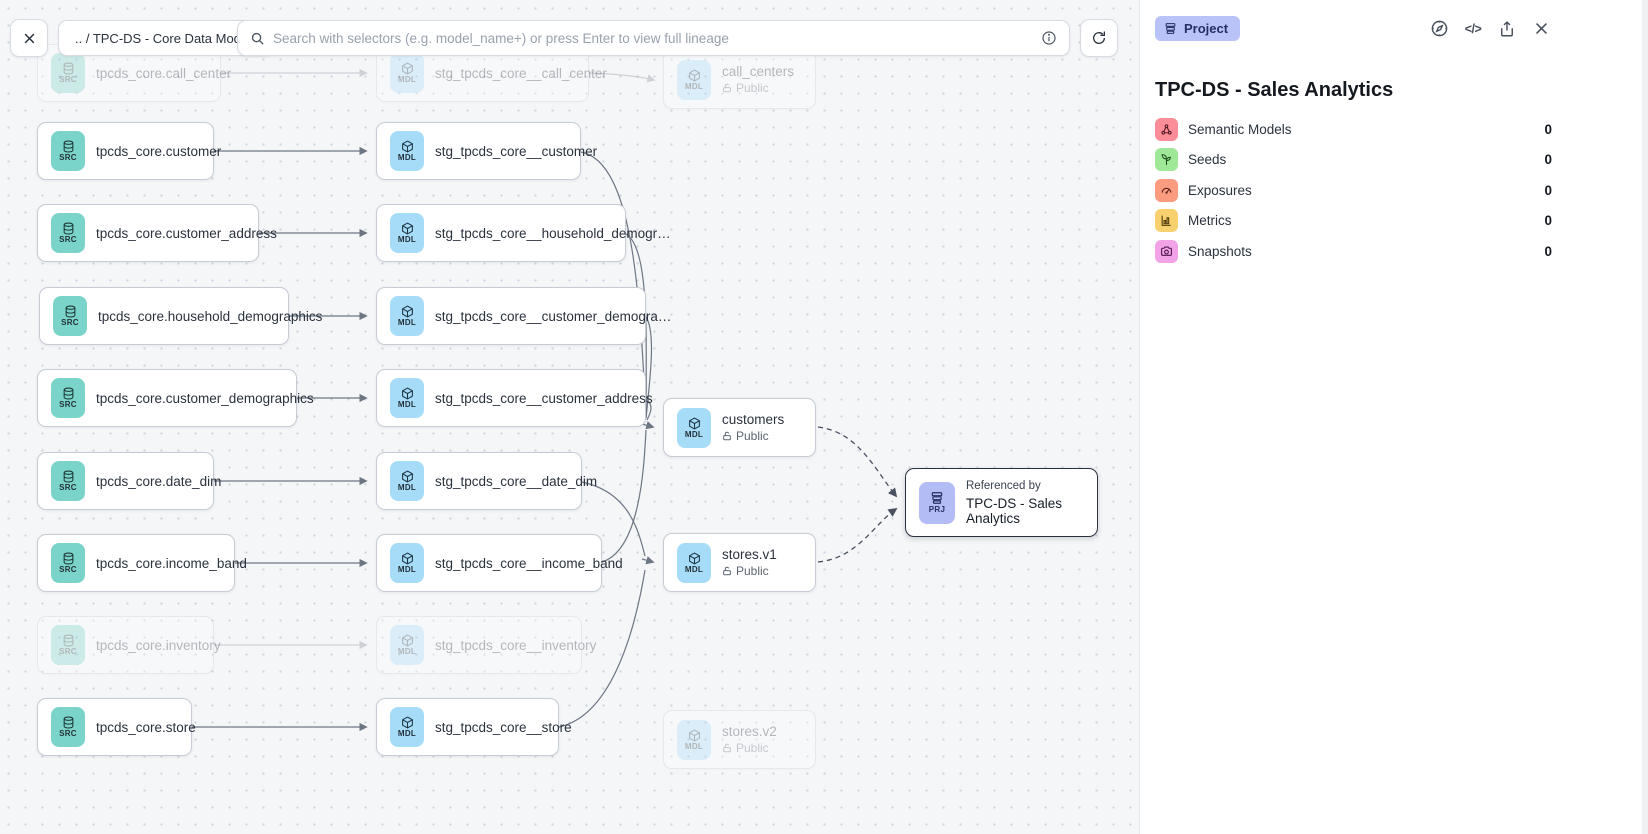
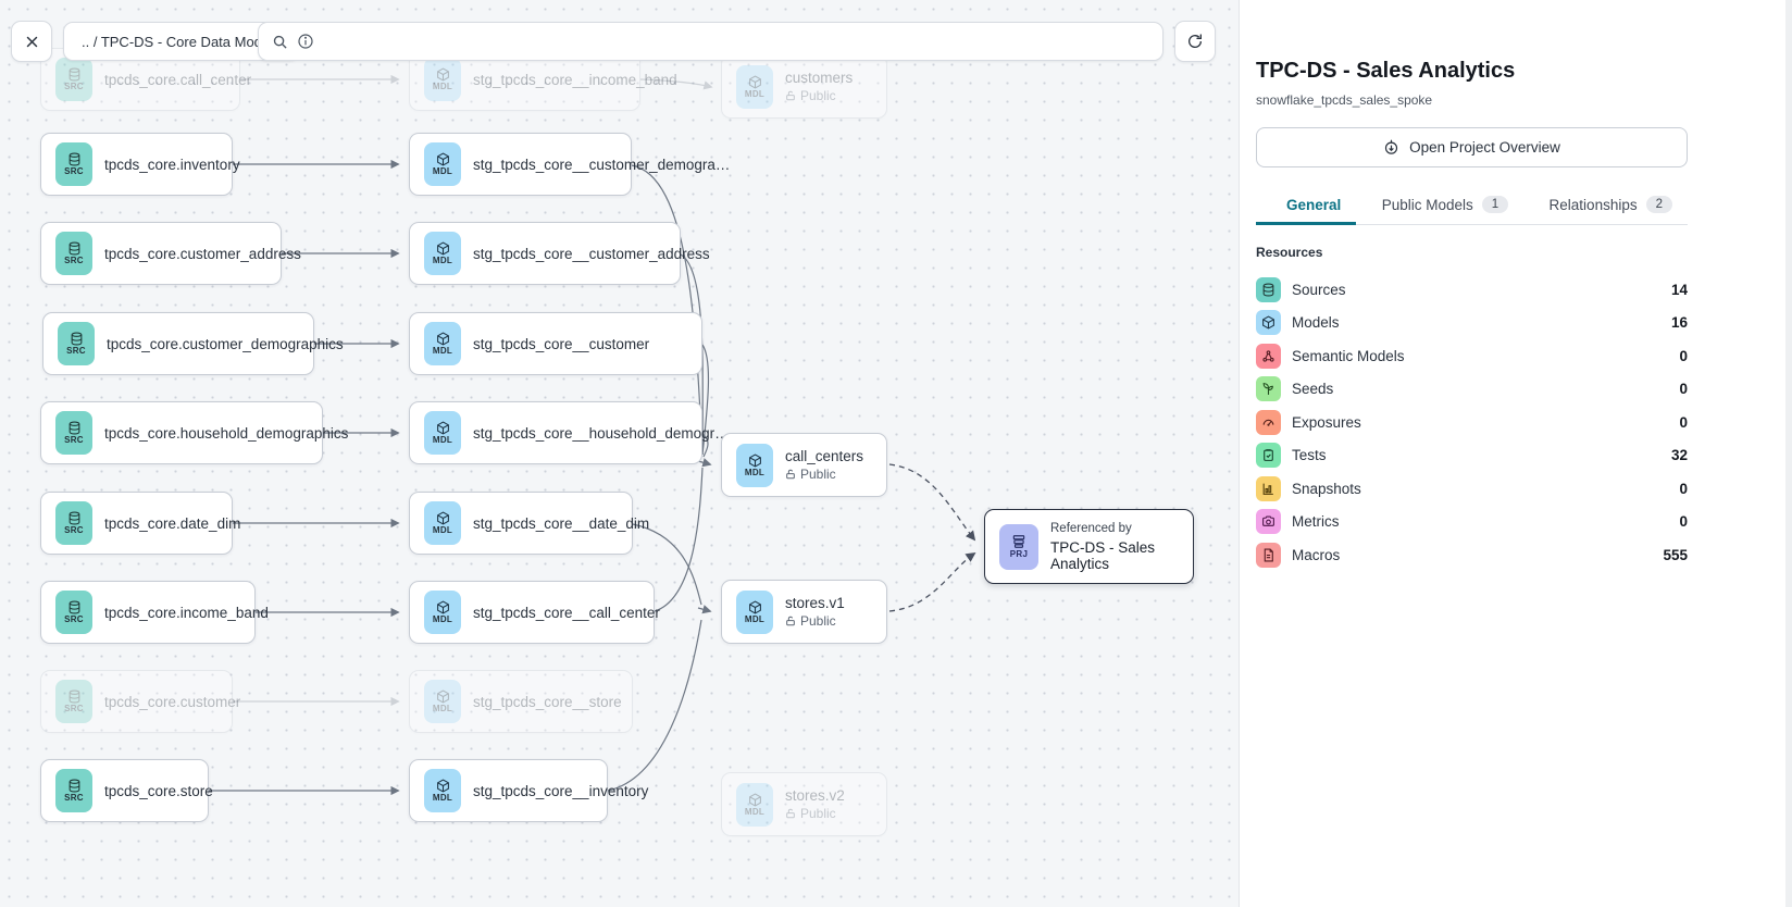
  SRC
  tpcds_core.call_center
  SRC
- tpcds_core.customer
+ tpcds_core.inventory
  SRC
  tpcds_core.customer_address
  SRC
- tpcds_core.household_demographics
+ tpcds_core.customer_demographics
  SRC
- tpcds_core.customer_demographics
+ tpcds_core.household_demographics
  SRC
  tpcds_core.date_dim
  SRC
  tpcds_core.income_band
  SRC
- tpcds_core.inventory
+ tpcds_core.customer
  SRC
  tpcds_core.store
  MDL
- stg_tpcds_core__call_center
+ stg_tpcds_core__income_band
  MDL
- stg_tpcds_core__customer
+ stg_tpcds_core__customer_demogra…
  MDL
- stg_tpcds_core__household_demogr…
+ stg_tpcds_core__customer_address
  MDL
- stg_tpcds_core__customer_demogra…
+ stg_tpcds_core__customer
  MDL
- stg_tpcds_core__customer_address
+ stg_tpcds_core__household_demogr…
  MDL
  stg_tpcds_core__date_dim
  MDL
- stg_tpcds_core__income_band
+ stg_tpcds_core__call_center
  MDL
- stg_tpcds_core__inventory
+ stg_tpcds_core__store
  MDL
- stg_tpcds_core__store
+ stg_tpcds_core__inventory
  MDL
- call_centers
+ customers
  Public
  MDL
- customers
+ call_centers
  Public
  MDL
  stores.v1
  Public
  MDL
  stores.v2
  Public
  PRJ
  Referenced by
  TPC-DS - Sales Analytics
  .. / TPC-DS - Core Data Mo
- Search with selectors (e.g. model_name+) or press Enter to view full lineage
- Project
- </>
  TPC-DS - Sales Analytics
+ snowflake_tpcds_sales_spoke
+ Open Project Overview
+ General
+ Public Models
+ 1
+ Relationships
+ 2
+ Resources
+ Sources
+ 14
+ Models
+ 16
  Semantic Models
  0
  Seeds
  0
  Exposures
  0
+ Tests
+ 32
- Metrics
+ Snapshots
  0
- Snapshots
+ Metrics
  0
+ Macros
+ 555
